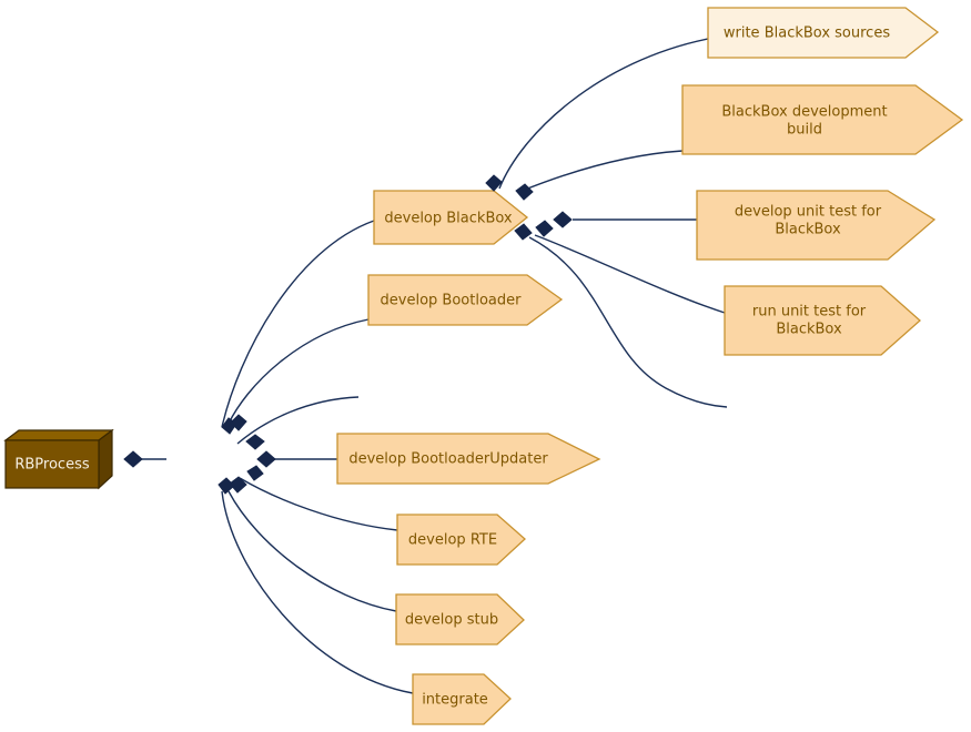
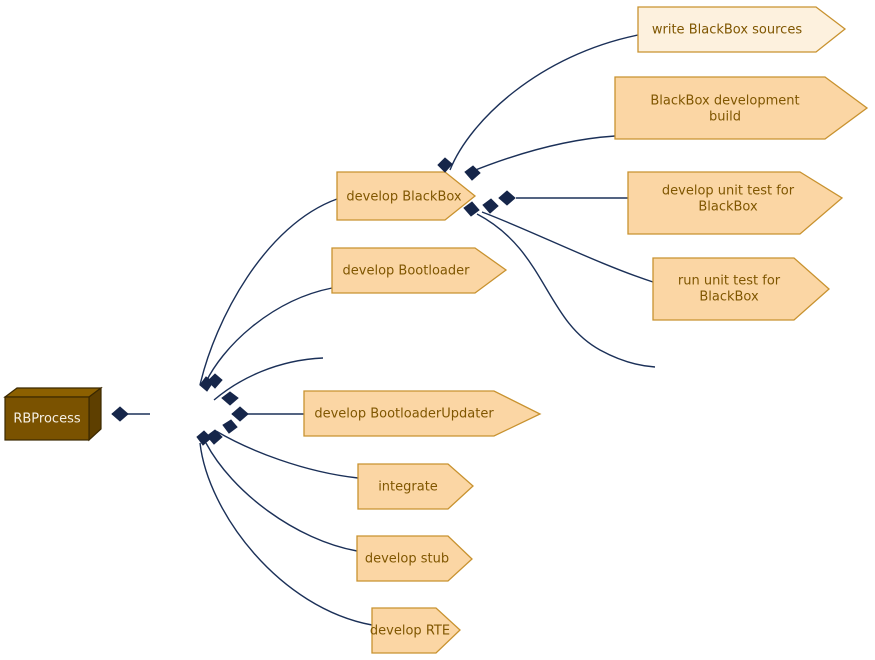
  RBProcess
  develop BlackBox
  write BlackBox sources
  BlackBox development
  build
  develop unit test for
  BlackBox
  run unit test for
  BlackBox
  develop Bootloader
  develop BootloaderUpdater
- develop RTE
+ integrate
  develop stub
- integrate
+ develop RTE
